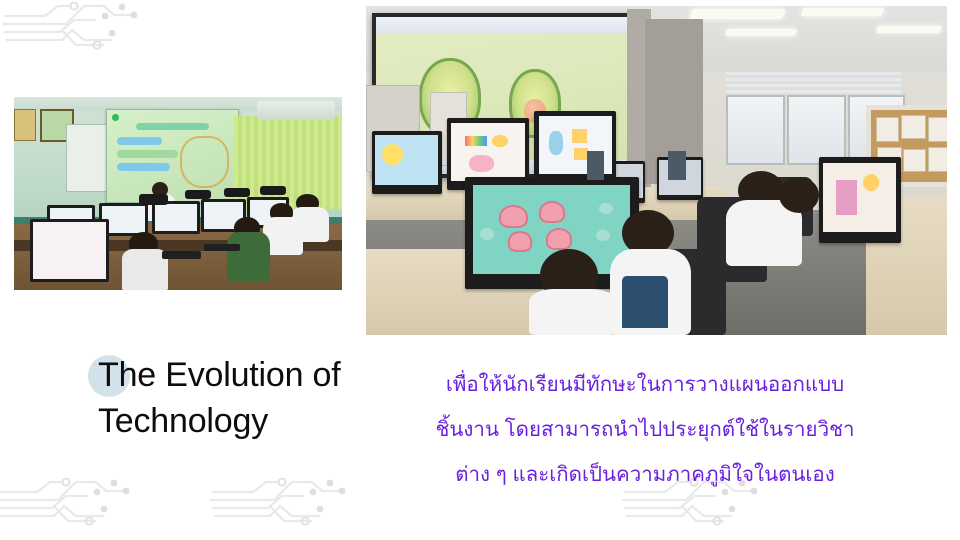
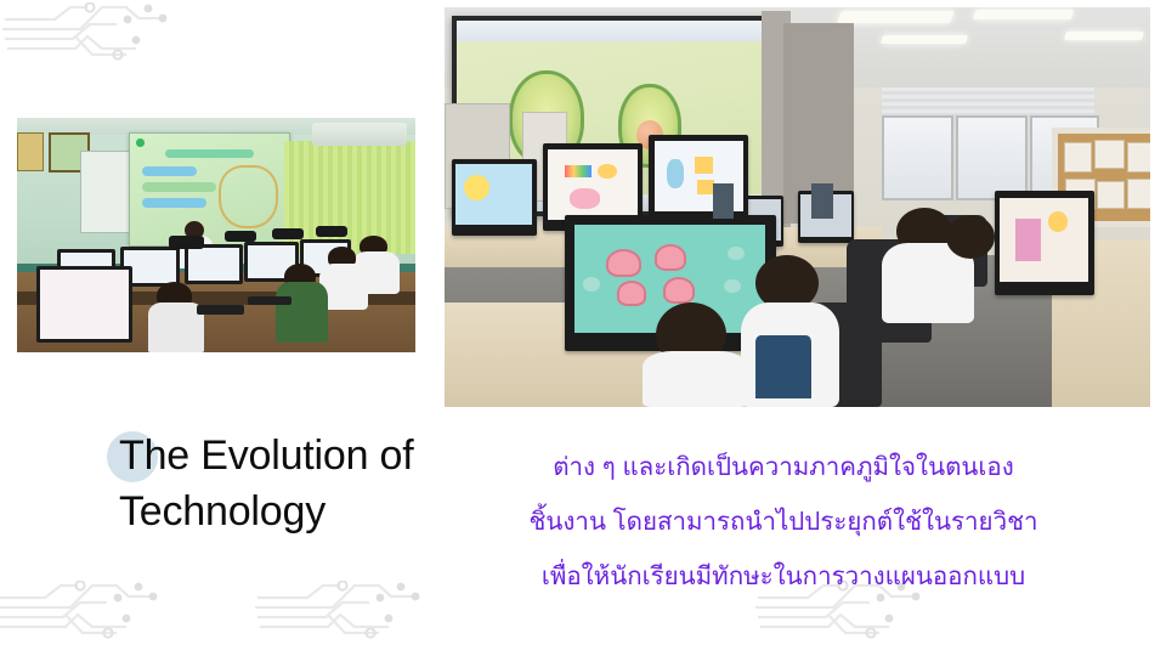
  The Evolution of
  Technology
- เพื่อให้นักเรียนมีทักษะในการวางแผนออกแบบ
+ ต่าง ๆ และเกิดเป็นความภาคภูมิใจในตนเอง
  ชิ้นงาน โดยสามารถนำไปประยุกต์ใช้ในรายวิชา
- ต่าง ๆ และเกิดเป็นความภาคภูมิใจในตนเอง
+ เพื่อให้นักเรียนมีทักษะในการวางแผนออกแบบ
